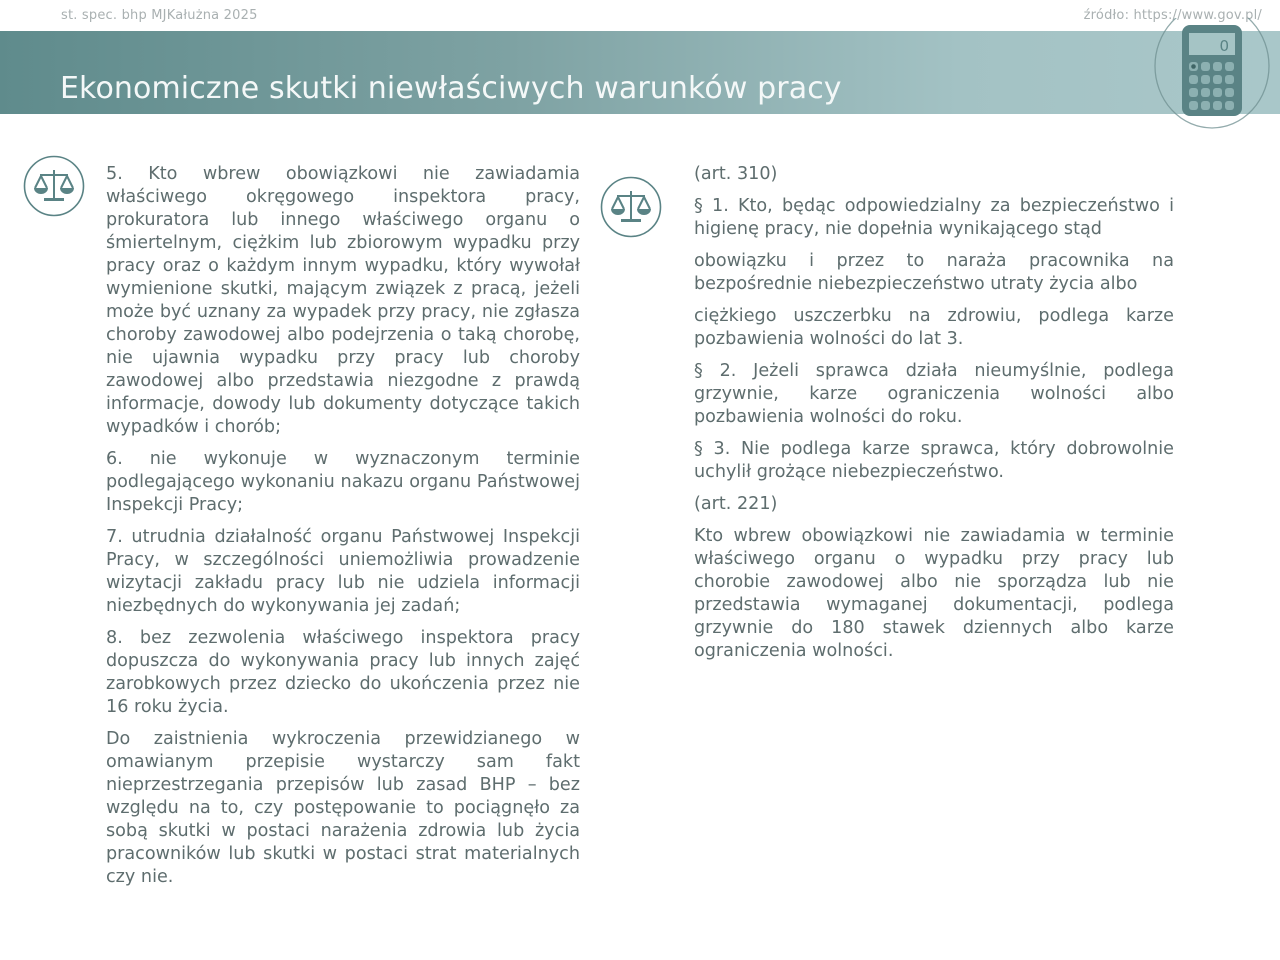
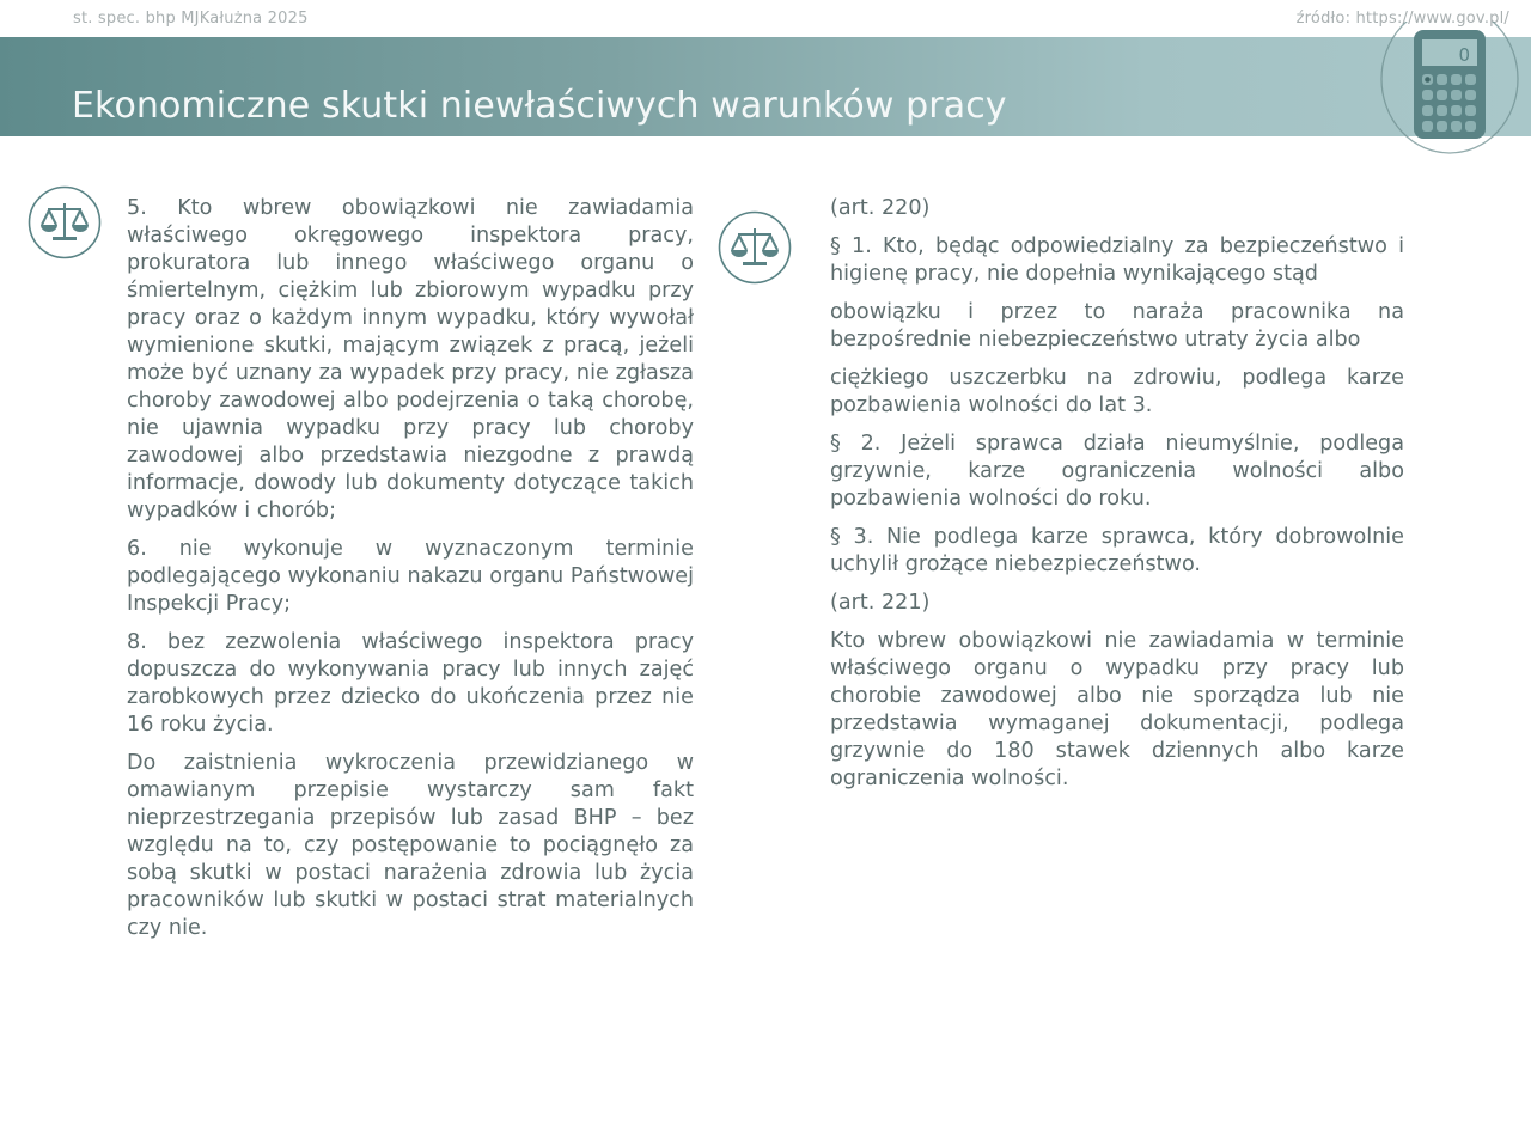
  st. spec. bhp MJKałużna 2025
  źródło: https://www.gov.pl/
  Ekonomiczne skutki niewłaściwych warunków pracy
  0
  5. Kto wbrew obowiązkowi nie zawiadamia właściwego okręgowego inspektora pracy, prokuratora lub innego właściwego organu o śmiertelnym, ciężkim lub zbiorowym wypadku przy pracy oraz o każdym innym wypadku, który wywołał wymienione skutki, mającym związek z pracą, jeżeli może być uznany za wypadek przy pracy, nie zgłasza choroby zawodowej albo podejrzenia o taką chorobę, nie ujawnia wypadku przy pracy lub choroby zawodowej albo przedstawia niezgodne z prawdą informacje, dowody lub dokumenty dotyczące takich wypadków i chorób;
  6. nie wykonuje w wyznaczonym terminie podlegającego wykonaniu nakazu organu Państwowej Inspekcji Pracy;
- 7. utrudnia działalność organu Państwowej Inspekcji Pracy, w szczególności uniemożliwia prowadzenie wizytacji zakładu pracy lub nie udziela informacji niezbędnych do wykonywania jej zadań;
  8. bez zezwolenia właściwego inspektora pracy dopuszcza do wykonywania pracy lub innych zajęć zarobkowych przez dziecko do ukończenia przez nie 16 roku życia.
  Do zaistnienia wykroczenia przewidzianego w omawianym przepisie wystarczy sam fakt nieprzestrzegania przepisów lub zasad BHP – bez względu na to, czy postępowanie to pociągnęło za sobą skutki w postaci narażenia zdrowia lub życia pracowników lub skutki w postaci strat materialnych czy nie.
- (art. 310)
+ (art. 220)
  § 1. Kto, będąc odpowiedzialny za bezpieczeństwo i higienę pracy, nie dopełnia wynikającego stąd
  obowiązku i przez to naraża pracownika na bezpośrednie niebezpieczeństwo utraty życia albo
  ciężkiego uszczerbku na zdrowiu, podlega karze pozbawienia wolności do lat 3.
  § 2. Jeżeli sprawca działa nieumyślnie, podlega grzywnie, karze ograniczenia wolności albo pozbawienia wolności do roku.
  § 3. Nie podlega karze sprawca, który dobrowolnie uchylił grożące niebezpieczeństwo.
  (art. 221)
  Kto wbrew obowiązkowi nie zawiadamia w terminie właściwego organu o wypadku przy pracy lub chorobie zawodowej albo nie sporządza lub nie przedstawia wymaganej dokumentacji, podlega grzywnie do 180 stawek dziennych albo karze ograniczenia wolności.
